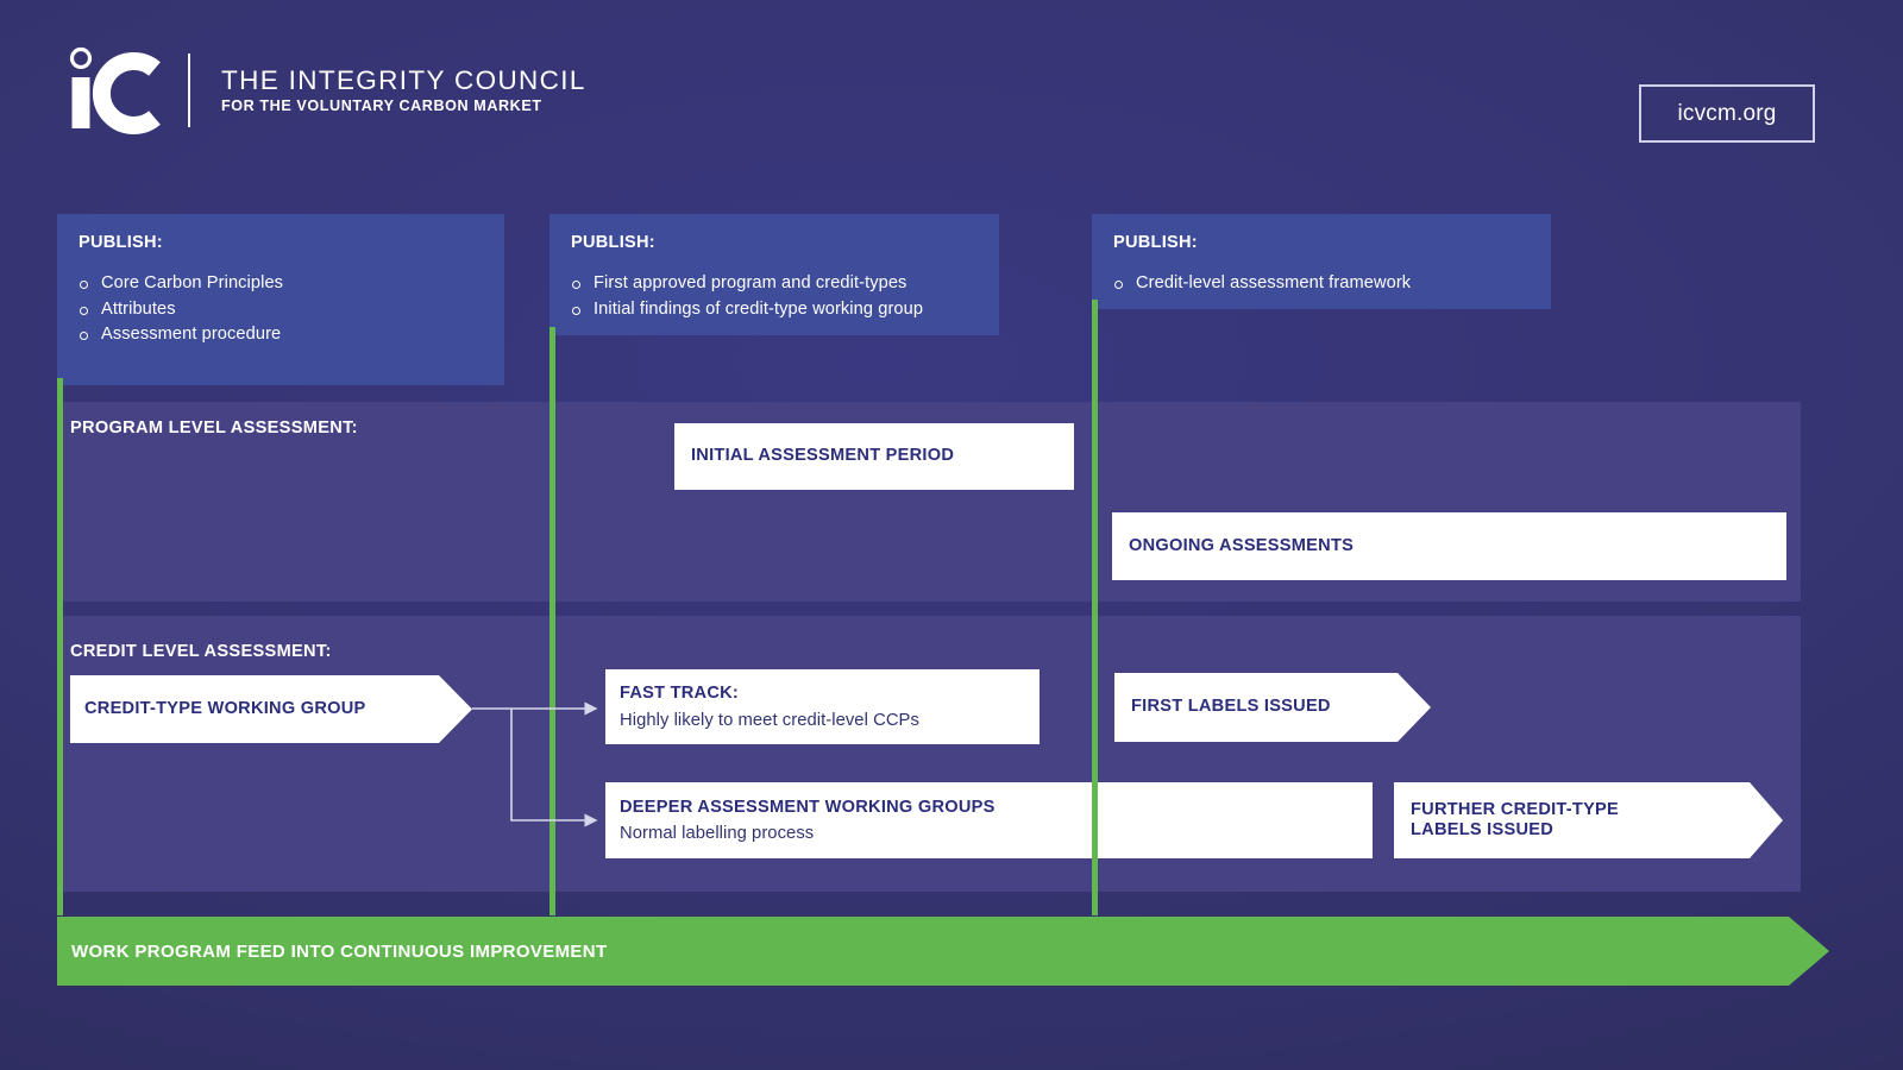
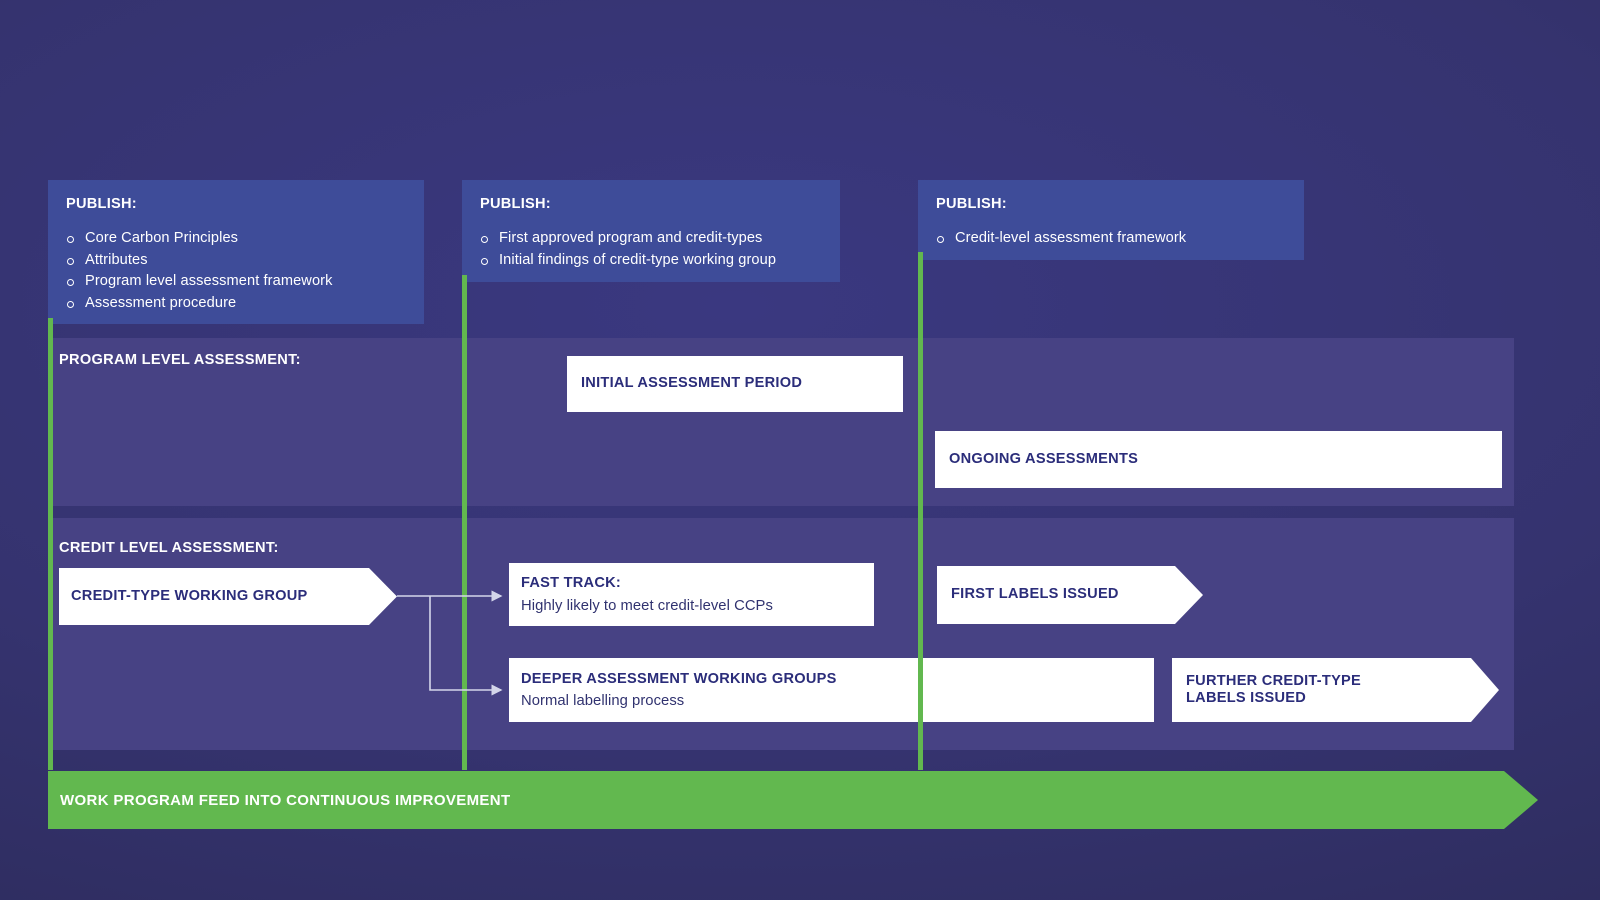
- THE INTEGRITY COUNCIL
- FOR THE VOLUNTARY CARBON MARKET
- icvcm.org
  PUBLISH:
  Core Carbon Principles
  Attributes
+ Program level assessment framework
  Assessment procedure
  PUBLISH:
  First approved program and credit-types
  Initial findings of credit-type working group
  PUBLISH:
  Credit-level assessment framework
  PROGRAM LEVEL ASSESSMENT:
  CREDIT LEVEL ASSESSMENT:
  INITIAL ASSESSMENT PERIOD
  ONGOING ASSESSMENTS
  CREDIT-TYPE WORKING GROUP
  FAST TRACK:
  Highly likely to meet credit-level CCPs
  DEEPER ASSESSMENT WORKING GROUPS
  Normal labelling process
  FIRST LABELS ISSUED
  FURTHER CREDIT-TYPE
  LABELS ISSUED
  WORK PROGRAM FEED INTO CONTINUOUS IMPROVEMENT
